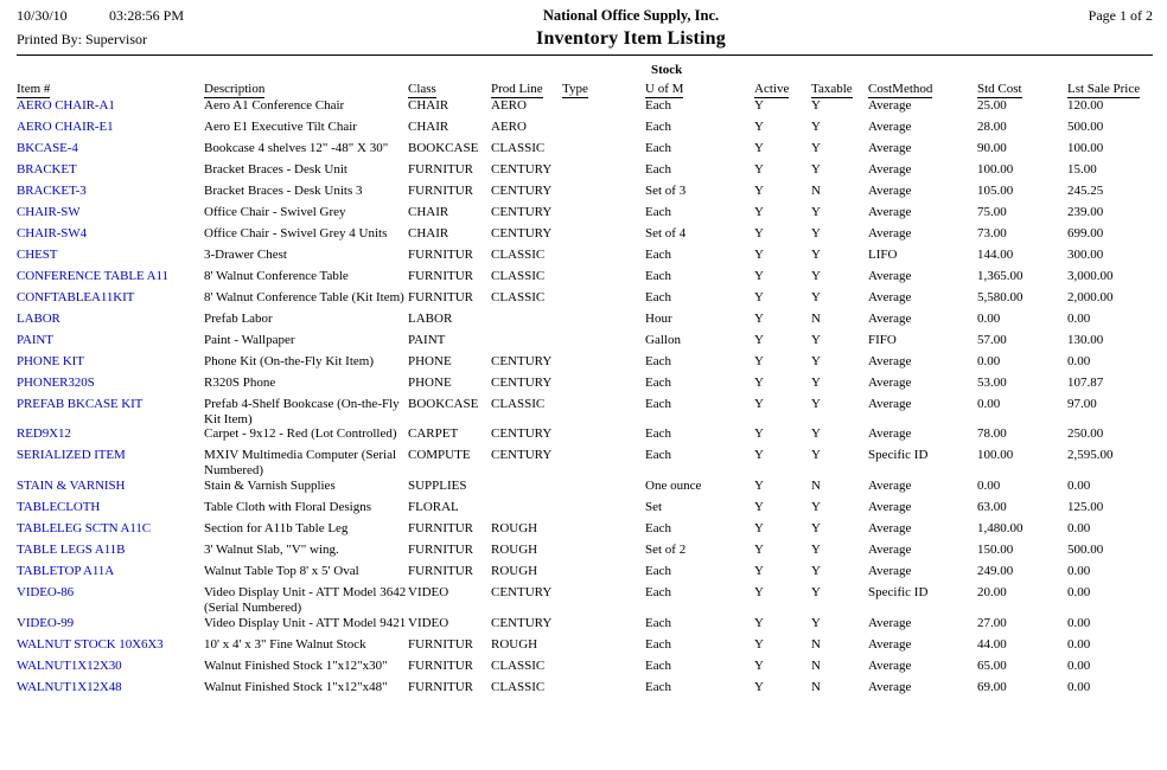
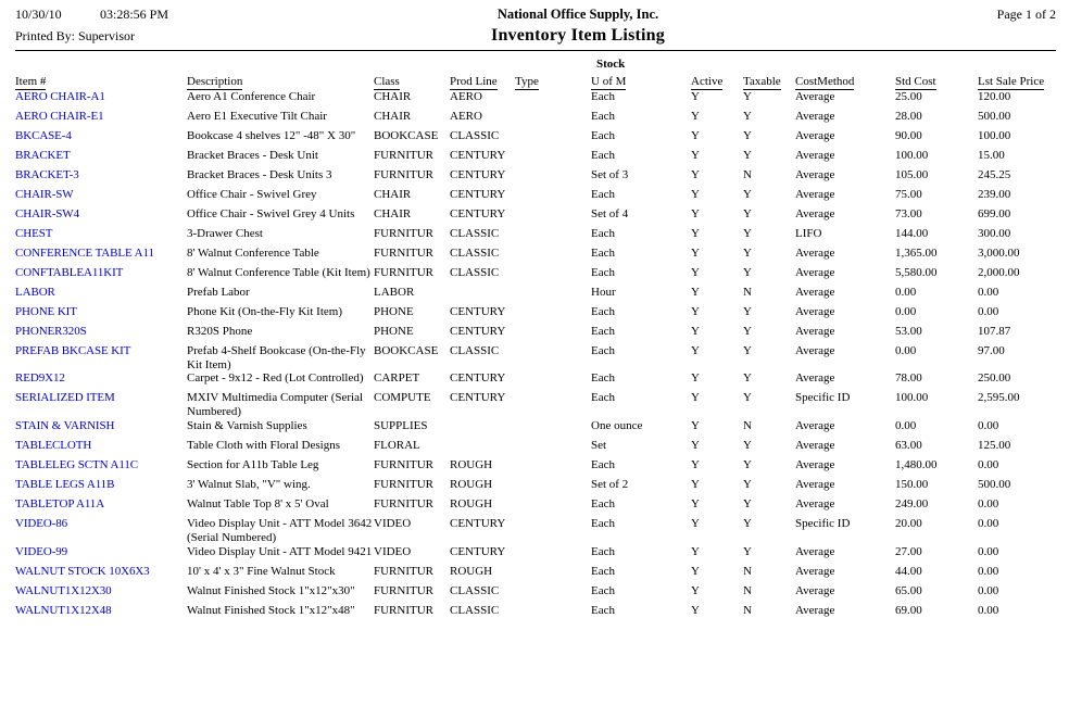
  10/30/10
  03:28:56 PM
  National Office Supply, Inc.
  Page 1 of 2
  Printed By: Supervisor
  Inventory Item Listing
  Stock
  Item #	Description	Class	Prod Line	Type	U of M	Active	Taxable	CostMethod	Std Cost	Lst Sale Price
  AERO CHAIR-A1	Aero A1 Conference Chair	CHAIR	AERO		Each	Y	Y	Average	25.00	120.00
  AERO CHAIR-E1	Aero E1 Executive Tilt Chair	CHAIR	AERO		Each	Y	Y	Average	28.00	500.00
  BKCASE-4	Bookcase 4 shelves 12" -48" X 30"	BOOKCASE	CLASSIC		Each	Y	Y	Average	90.00	100.00
  BRACKET	Bracket Braces - Desk Unit	FURNITUR	CENTURY		Each	Y	Y	Average	100.00	15.00
  BRACKET-3	Bracket Braces - Desk Units 3	FURNITUR	CENTURY		Set of 3	Y	N	Average	105.00	245.25
  CHAIR-SW	Office Chair - Swivel Grey	CHAIR	CENTURY		Each	Y	Y	Average	75.00	239.00
  CHAIR-SW4	Office Chair - Swivel Grey 4 Units	CHAIR	CENTURY		Set of 4	Y	Y	Average	73.00	699.00
  CHEST	3-Drawer Chest	FURNITUR	CLASSIC		Each	Y	Y	LIFO	144.00	300.00
  CONFERENCE TABLE A11	8' Walnut Conference Table	FURNITUR	CLASSIC		Each	Y	Y	Average	1,365.00	3,000.00
  CONFTABLEA11KIT	8' Walnut Conference Table (Kit Item)	FURNITUR	CLASSIC		Each	Y	Y	Average	5,580.00	2,000.00
  LABOR	Prefab Labor	LABOR			Hour	Y	N	Average	0.00	0.00
- PAINT	Paint - Wallpaper	PAINT			Gallon	Y	Y	FIFO	57.00	130.00
  PHONE KIT	Phone Kit (On-the-Fly Kit Item)	PHONE	CENTURY		Each	Y	Y	Average	0.00	0.00
  PHONER320S	R320S Phone	PHONE	CENTURY		Each	Y	Y	Average	53.00	107.87
  PREFAB BKCASE KIT	Prefab 4-Shelf Bookcase (On-the-Fly Kit Item)	BOOKCASE	CLASSIC		Each	Y	Y	Average	0.00	97.00
  RED9X12	Carpet - 9x12 - Red (Lot Controlled)	CARPET	CENTURY		Each	Y	Y	Average	78.00	250.00
  SERIALIZED ITEM	MXIV Multimedia Computer (Serial Numbered)	COMPUTE	CENTURY		Each	Y	Y	Specific ID	100.00	2,595.00
  STAIN & VARNISH	Stain & Varnish Supplies	SUPPLIES			One ounce	Y	N	Average	0.00	0.00
  TABLECLOTH	Table Cloth with Floral Designs	FLORAL			Set	Y	Y	Average	63.00	125.00
  TABLELEG SCTN A11C	Section for A11b Table Leg	FURNITUR	ROUGH		Each	Y	Y	Average	1,480.00	0.00
  TABLE LEGS A11B	3' Walnut Slab, "V" wing.	FURNITUR	ROUGH		Set of 2	Y	Y	Average	150.00	500.00
  TABLETOP A11A	Walnut Table Top 8' x 5' Oval	FURNITUR	ROUGH		Each	Y	Y	Average	249.00	0.00
  VIDEO-86	Video Display Unit - ATT Model 3642 (Serial Numbered)	VIDEO	CENTURY		Each	Y	Y	Specific ID	20.00	0.00
  VIDEO-99	Video Display Unit - ATT Model 9421	VIDEO	CENTURY		Each	Y	Y	Average	27.00	0.00
  WALNUT STOCK 10X6X3	10' x 4' x 3" Fine Walnut Stock	FURNITUR	ROUGH		Each	Y	N	Average	44.00	0.00
  WALNUT1X12X30	Walnut Finished Stock 1"x12"x30"	FURNITUR	CLASSIC		Each	Y	N	Average	65.00	0.00
  WALNUT1X12X48	Walnut Finished Stock 1"x12"x48"	FURNITUR	CLASSIC		Each	Y	N	Average	69.00	0.00
